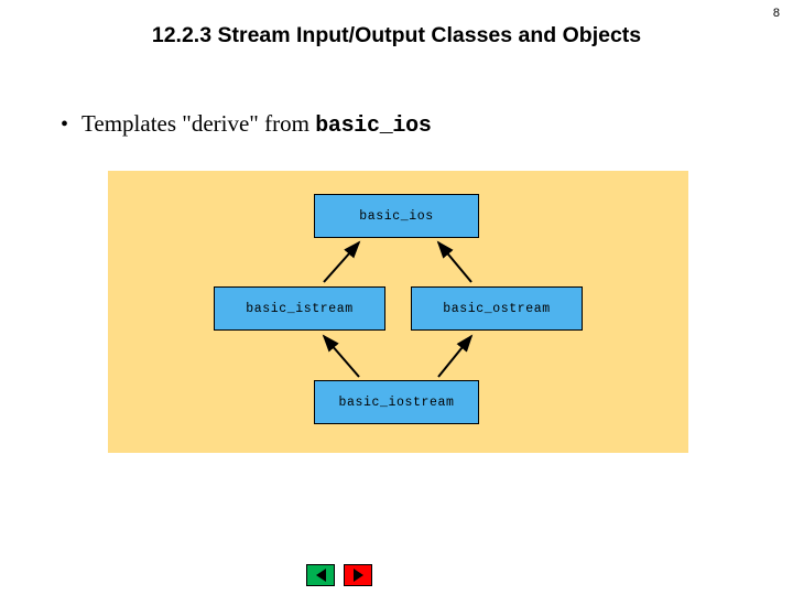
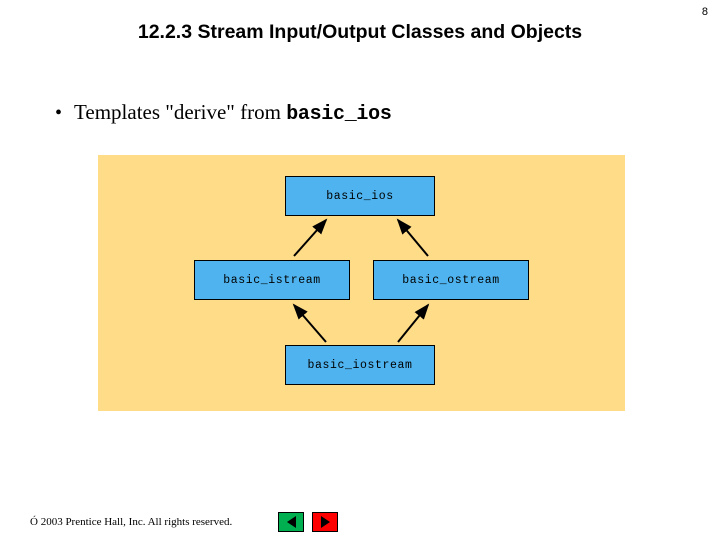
  8
  12.2.3 Stream Input/Output Classes and Objects
  •
  Templates "derive" from basic_ios
  basic_ios
  basic_istream
  basic_ostream
  basic_iostream
+ Ó 2003 Prentice Hall, Inc. All rights reserved.
